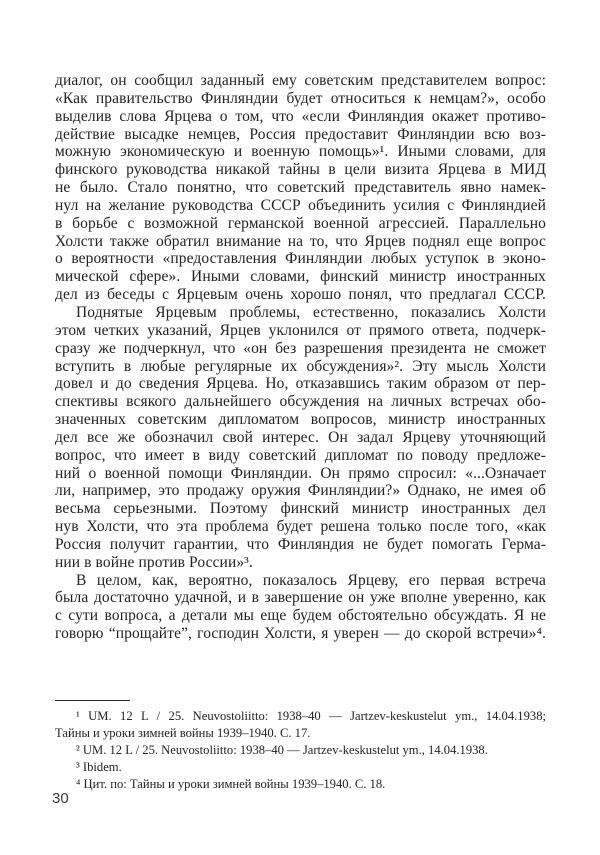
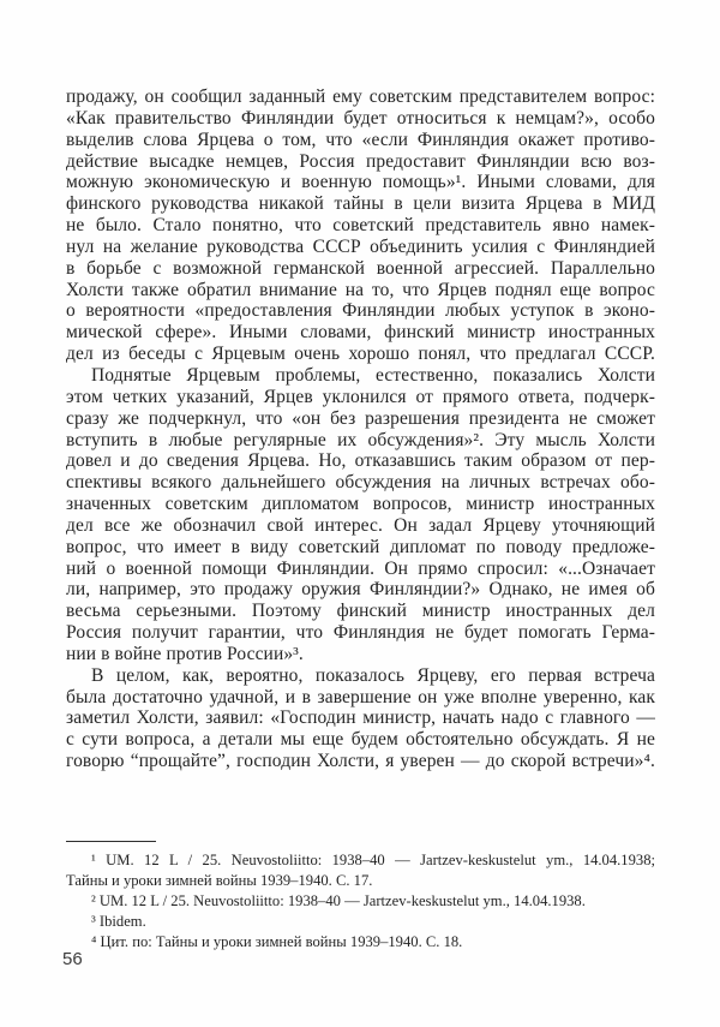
- диалог, он сообщил заданный ему советским представителем вопрос:
+ продажу, он сообщил заданный ему советским представителем вопрос:
  «Как правительство Финляндии будет относиться к немцам?», особо
  выделив слова Ярцева о том, что «если Финляндия окажет противо-
  действие высадке немцев, Россия предоставит Финляндии всю воз-
  можную экономическую и военную помощь»¹. Иными словами, для
  финского руководства никакой тайны в цели визита Ярцева в МИД
  не было. Стало понятно, что советский представитель явно намек-
  нул на желание руководства СССР объединить усилия с Финляндией
  в борьбе с возможной германской военной агрессией. Параллельно
  Холсти также обратил внимание на то, что Ярцев поднял еще вопрос
  о вероятности «предоставления Финляндии любых уступок в эконо-
  мической сфере». Иными словами, финский министр иностранных
  дел из беседы с Ярцевым очень хорошо понял, что предлагал СССР.
  Поднятые Ярцевым проблемы, естественно, показались Холсти
  этом четких указаний, Ярцев уклонился от прямого ответа, подчерк-
  сразу же подчеркнул, что «он без разрешения президента не сможет
  вступить в любые регулярные их обсуждения»². Эту мысль Холсти
  довел и до сведения Ярцева. Но, отказавшись таким образом от пер-
  спективы всякого дальнейшего обсуждения на личных встречах обо-
  значенных советским дипломатом вопросов, министр иностранных
  дел все же обозначил свой интерес. Он задал Ярцеву уточняющий
  вопрос, что имеет в виду советский дипломат по поводу предложе-
  ний о военной помощи Финляндии. Он прямо спросил: «...Означает
  ли, например, это продажу оружия Финляндии?» Однако, не имея об
  весьма серьезными. Поэтому финский министр иностранных дел
- нув Холсти, что эта проблема будет решена только после того, «как
  Россия получит гарантии, что Финляндия не будет помогать Герма-
  нии в войне против России»³.
  В целом, как, вероятно, показалось Ярцеву, его первая встреча
  была достаточно удачной, и в завершение он уже вполне уверенно, как
+ заметил Холсти, заявил: «Господин министр, начать надо с главного —
  с сути вопроса, а детали мы еще будем обстоятельно обсуждать. Я не
  говорю “прощайте”, господин Холсти, я уверен — до скорой встречи»⁴.
  ¹ UM. 12 L / 25. Neuvostoliitto: 1938–40 — Jartzev-keskustelut ym., 14.04.1938;
  Тайны и уроки зимней войны 1939–1940. С. 17.
  ² UM. 12 L / 25. Neuvostoliitto: 1938–40 — Jartzev-keskustelut ym., 14.04.1938.
  ³ Ibidem.
  ⁴ Цит. по: Тайны и уроки зимней войны 1939–1940. С. 18.
- 30
+ 56
